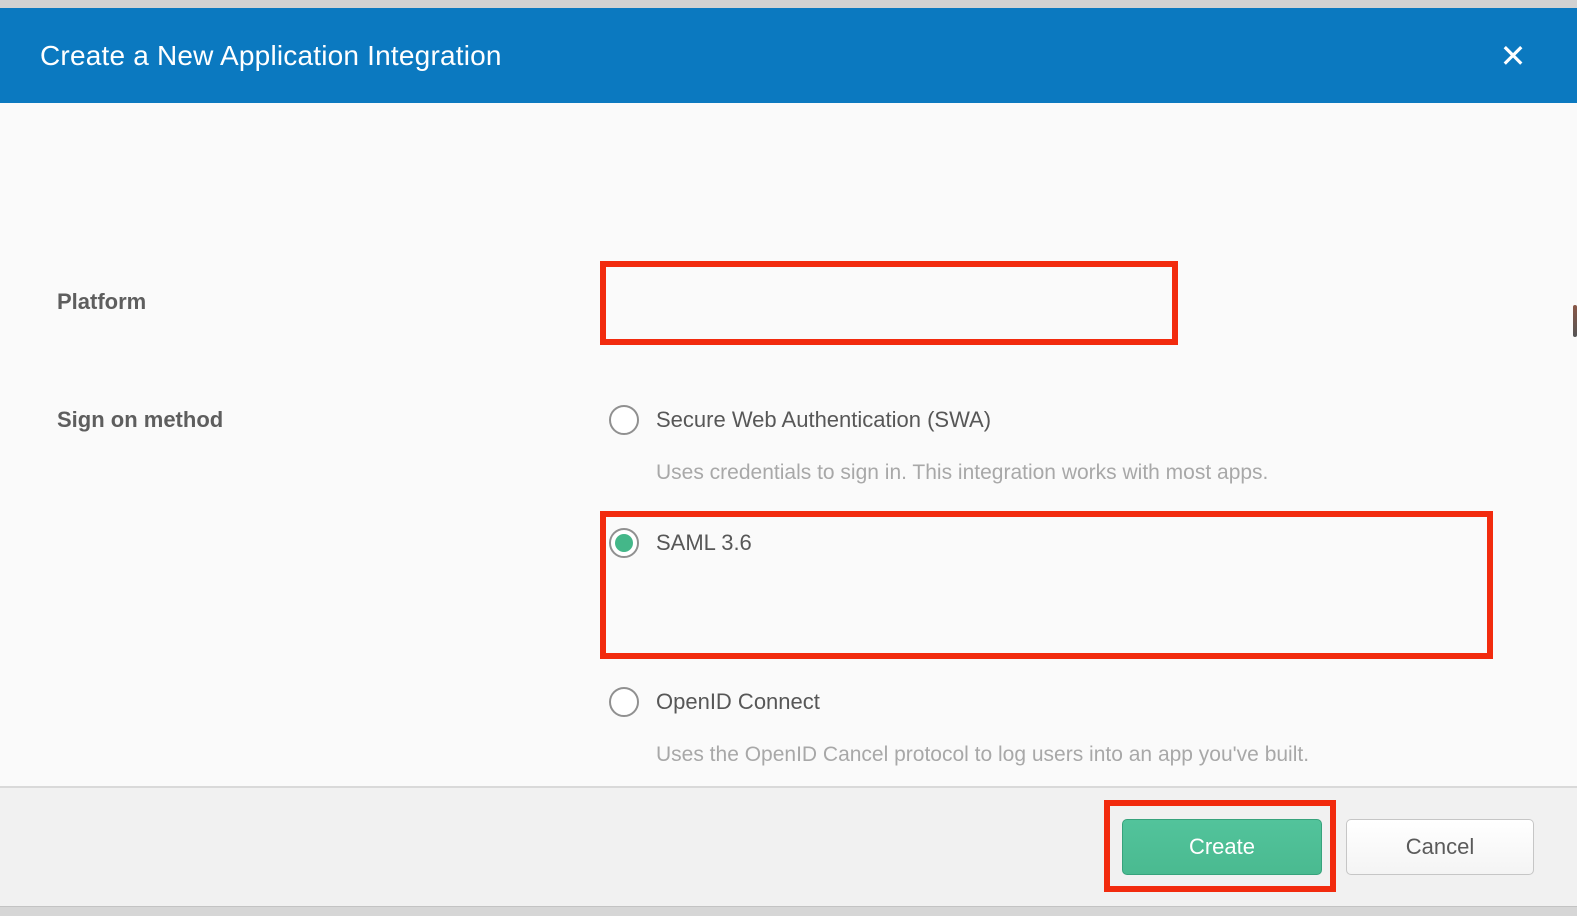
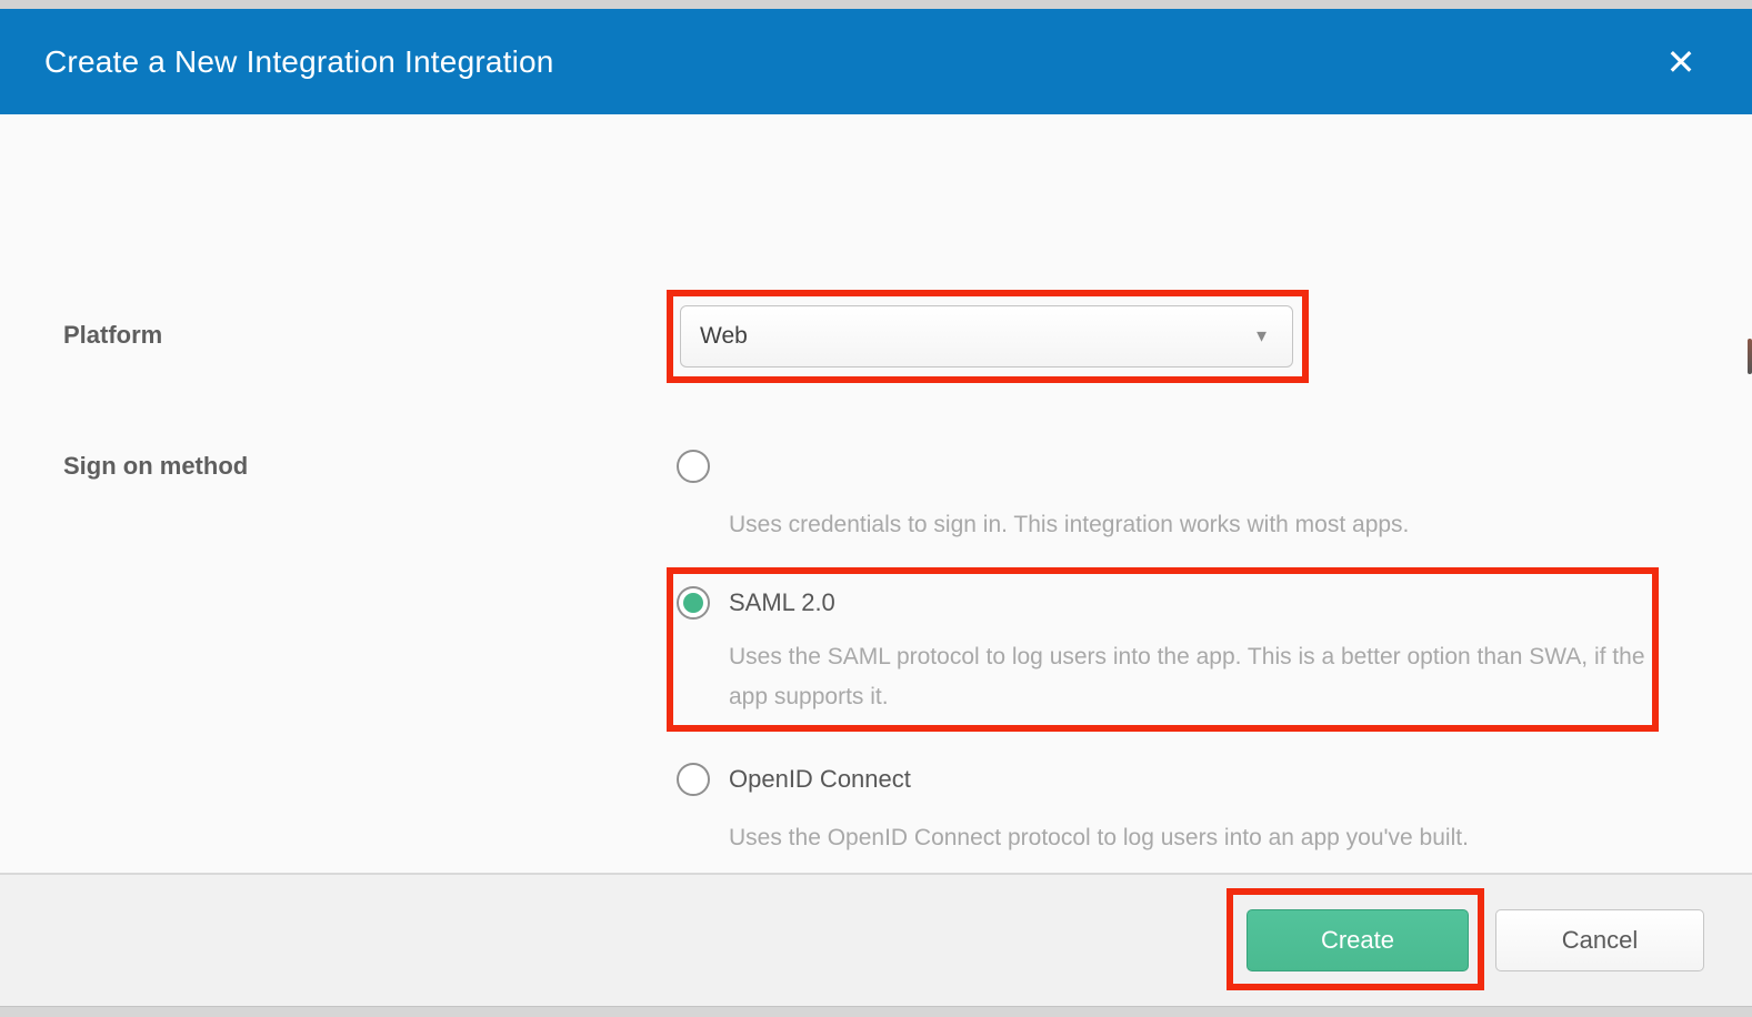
- Create a New Application Integration
+ Create a New Integration Integration
  ✕
  Platform
+ Web
+ ▼
  Sign on method
- Secure Web Authentication (SWA)
  Uses credentials to sign in. This integration works with most apps.
- SAML 3.6
+ SAML 2.0
+ Uses the SAML protocol to log users into the app. This is a better option than SWA, if the app supports it.
  OpenID Connect
- Uses the OpenID Cancel protocol to log users into an app you've built.
+ Uses the OpenID Connect protocol to log users into an app you've built.
  Create
  Cancel
